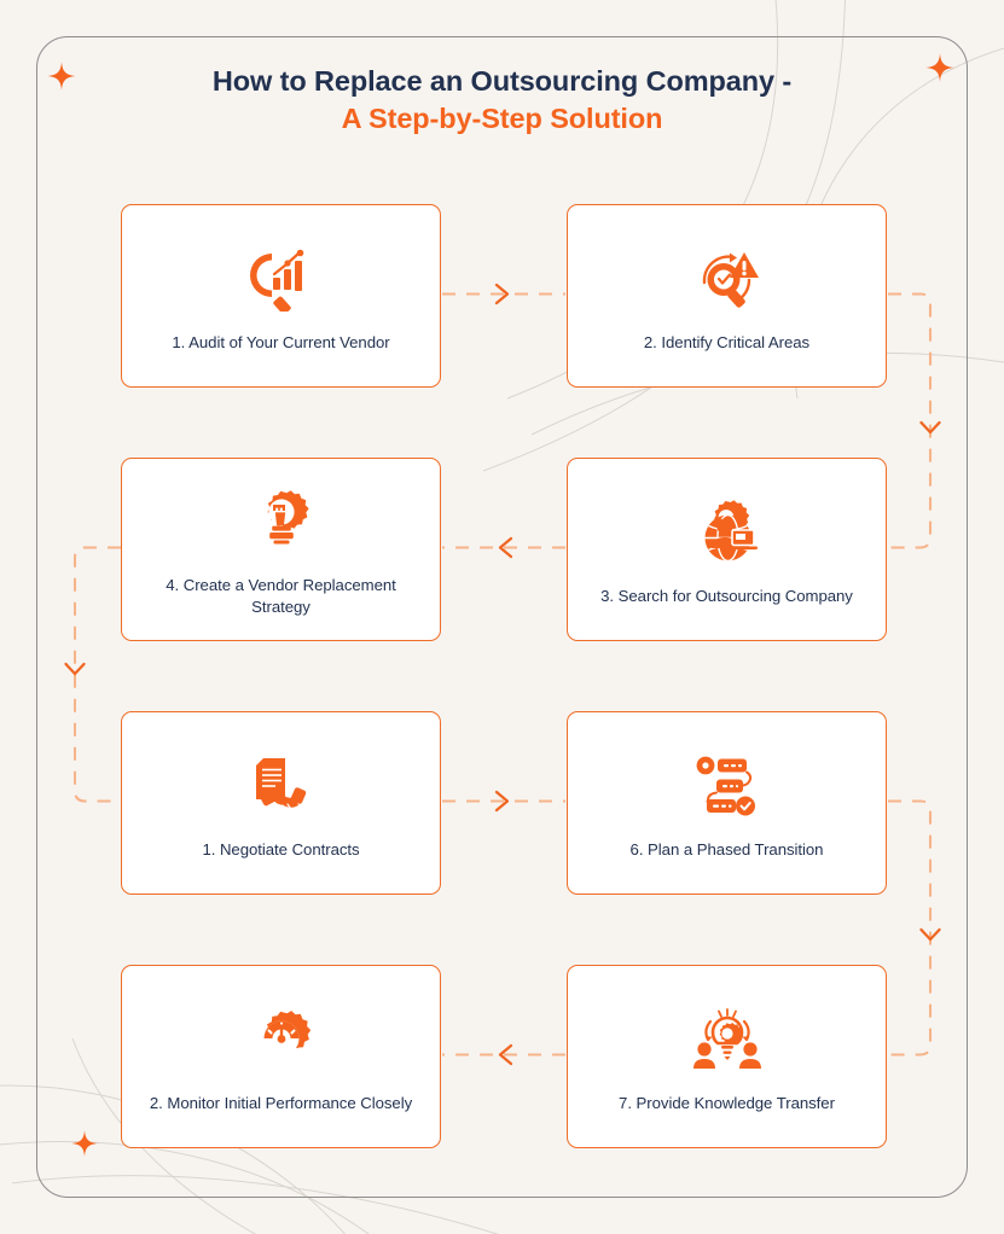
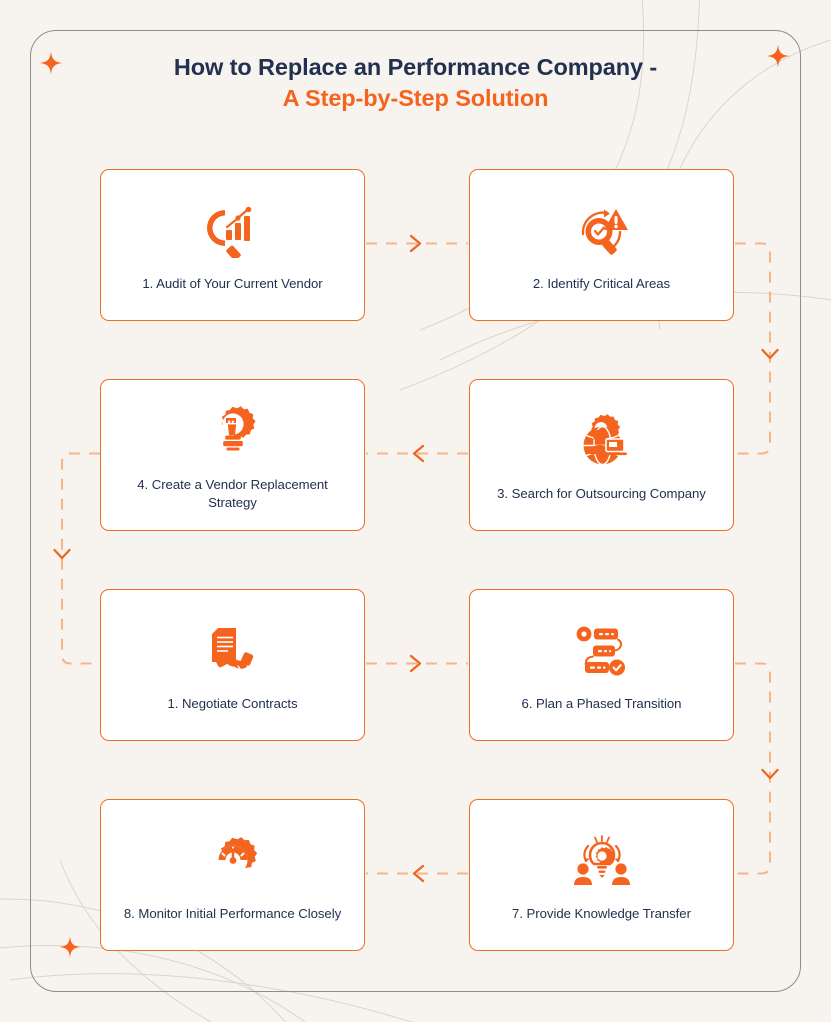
- How to Replace an Outsourcing Company -
+ How to Replace an Performance Company -
  A Step-by-Step Solution
  1. Audit of Your Current Vendor
  2. Identify Critical Areas
  4. Create a Vendor Replacement Strategy
  3. Search for Outsourcing Company
  1. Negotiate Contracts
  6. Plan a Phased Transition
- 2. Monitor Initial Performance Closely
+ 8. Monitor Initial Performance Closely
  7. Provide Knowledge Transfer
